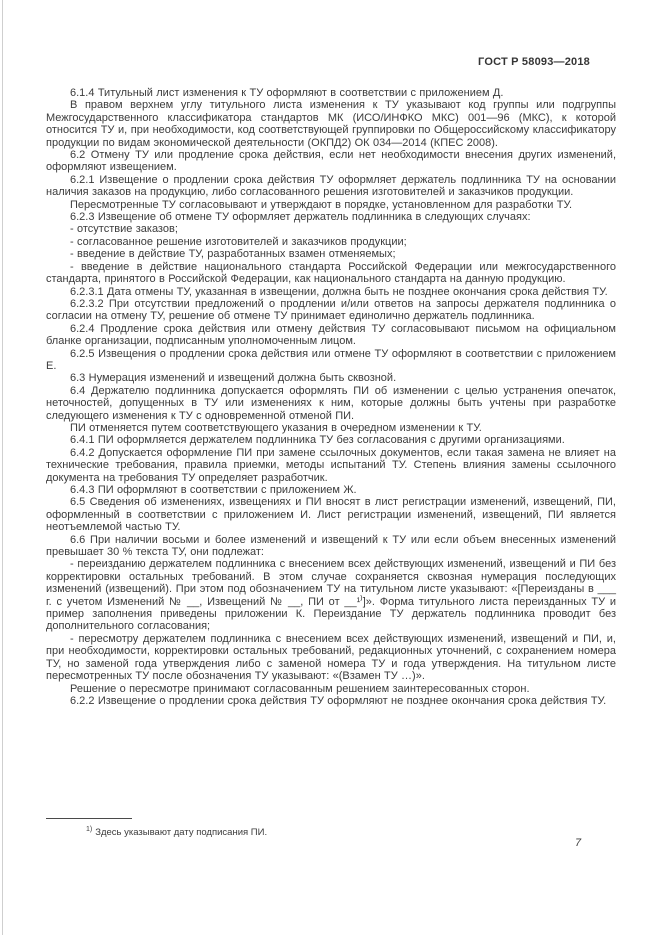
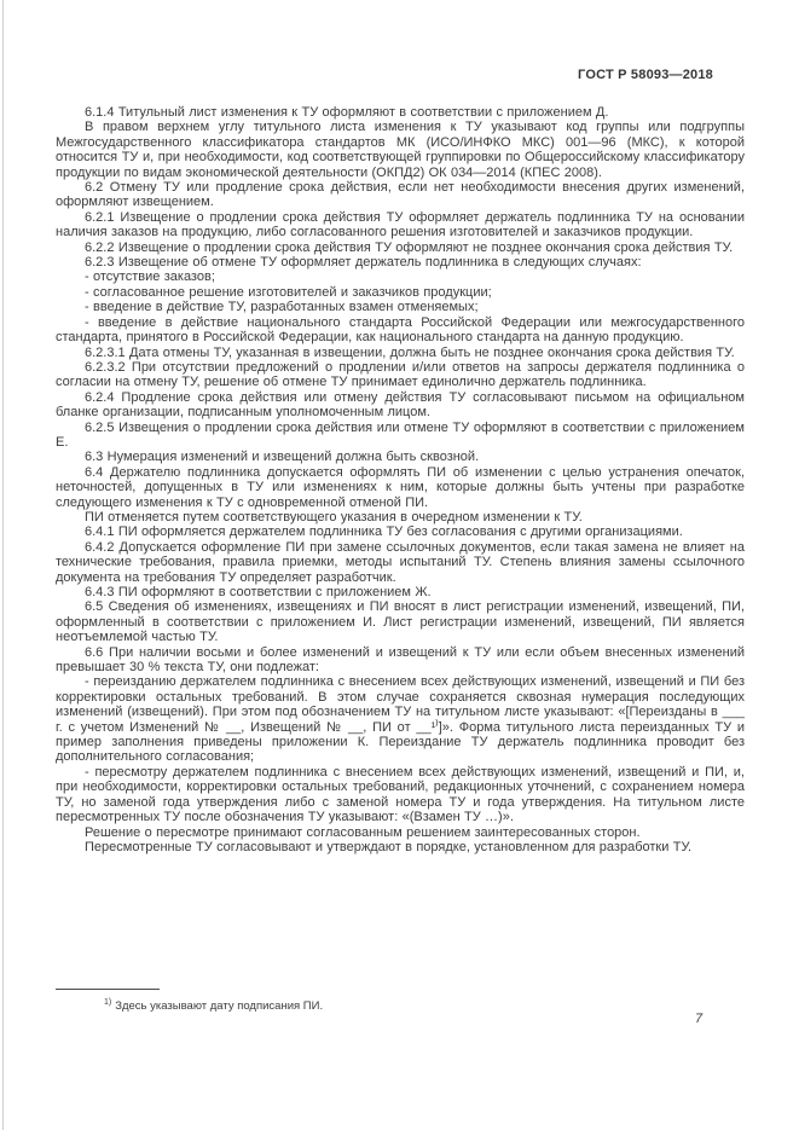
  ГОСТ Р 58093—2018
  6.1.4 Титульный лист изменения к ТУ оформляют в соответствии с приложением Д.
  В правом верхнем углу титульного листа изменения к ТУ указывают код группы или подгруппы Межгосударственного классификатора стандартов МК (ИСО/ИНФКО МКС) 001—96 (МКС), к которой относится ТУ и, при необходимости, код соответствующей группировки по Общероссийскому классификатору продукции по видам экономической деятельности (ОКПД2) ОК 034—2014 (КПЕС 2008).
  6.2 Отмену ТУ или продление срока действия, если нет необходимости внесения других изменений, оформляют извещением.
  6.2.1 Извещение о продлении срока действия ТУ оформляет держатель подлинника ТУ на основании наличия заказов на продукцию, либо согласованного решения изготовителей и заказчиков продукции.
- Пересмотренные ТУ согласовывают и утверждают в порядке, установленном для разработки ТУ.
+ 6.2.2 Извещение о продлении срока действия ТУ оформляют не позднее окончания срока действия ТУ.
  6.2.3 Извещение об отмене ТУ оформляет держатель подлинника в следующих случаях:
  - отсутствие заказов;
  - согласованное решение изготовителей и заказчиков продукции;
  - введение в действие ТУ, разработанных взамен отменяемых;
  - введение в действие национального стандарта Российской Федерации или межгосударственного стандарта, принятого в Российской Федерации, как национального стандарта на данную продукцию.
  6.2.3.1 Дата отмены ТУ, указанная в извещении, должна быть не позднее окончания срока действия ТУ.
  6.2.3.2 При отсутствии предложений о продлении и/или ответов на запросы держателя подлинника о согласии на отмену ТУ, решение об отмене ТУ принимает единолично держатель подлинника.
  6.2.4 Продление срока действия или отмену действия ТУ согласовывают письмом на официальном бланке организации, подписанным уполномоченным лицом.
  6.2.5 Извещения о продлении срока действия или отмене ТУ оформляют в соответствии с приложением Е.
  6.3 Нумерация изменений и извещений должна быть сквозной.
  6.4 Держателю подлинника допускается оформлять ПИ об изменении с целью устранения опечаток, неточностей, допущенных в ТУ или изменениях к ним, которые должны быть учтены при разработке следующего изменения к ТУ с одновременной отменой ПИ.
  ПИ отменяется путем соответствующего указания в очередном изменении к ТУ.
  6.4.1 ПИ оформляется держателем подлинника ТУ без согласования с другими организациями.
  6.4.2 Допускается оформление ПИ при замене ссылочных документов, если такая замена не влияет на технические требования, правила приемки, методы испытаний ТУ. Степень влияния замены ссылочного документа на требования ТУ определяет разработчик.
  6.4.3 ПИ оформляют в соответствии с приложением Ж.
  6.5 Сведения об изменениях, извещениях и ПИ вносят в лист регистрации изменений, извещений, ПИ, оформленный в соответствии с приложением И. Лист регистрации изменений, извещений, ПИ является неотъемлемой частью ТУ.
  6.6 При наличии восьми и более изменений и извещений к ТУ или если объем внесенных изменений превышает 30 % текста ТУ, они подлежат:
  - переизданию держателем подлинника с внесением всех действующих изменений, извещений и ПИ без корректировки остальных требований. В этом случае сохраняется сквозная нумерация последующих изменений (извещений). При этом под обозначением ТУ на титульном листе указывают: «[Переизданы в ___ г. с учетом Изменений № __, Извещений № __, ПИ от __¹⁾]». Форма титульного листа переизданных ТУ и пример заполнения приведены приложении К. Переиздание ТУ держатель подлинника проводит без дополнительного согласования;
  - пересмотру держателем подлинника с внесением всех действующих изменений, извещений и ПИ, и, при необходимости, корректировки остальных требований, редакционных уточнений, с сохранением номера ТУ, но заменой года утверждения либо с заменой номера ТУ и года утверждения. На титульном листе пересмотренных ТУ после обозначения ТУ указывают: «(Взамен ТУ …)».
  Решение о пересмотре принимают согласованным решением заинтересованных сторон.
- 6.2.2 Извещение о продлении срока действия ТУ оформляют не позднее окончания срока действия ТУ.
+ Пересмотренные ТУ согласовывают и утверждают в порядке, установленном для разработки ТУ.
  Здесь указывают дату подписания ПИ.
  7
